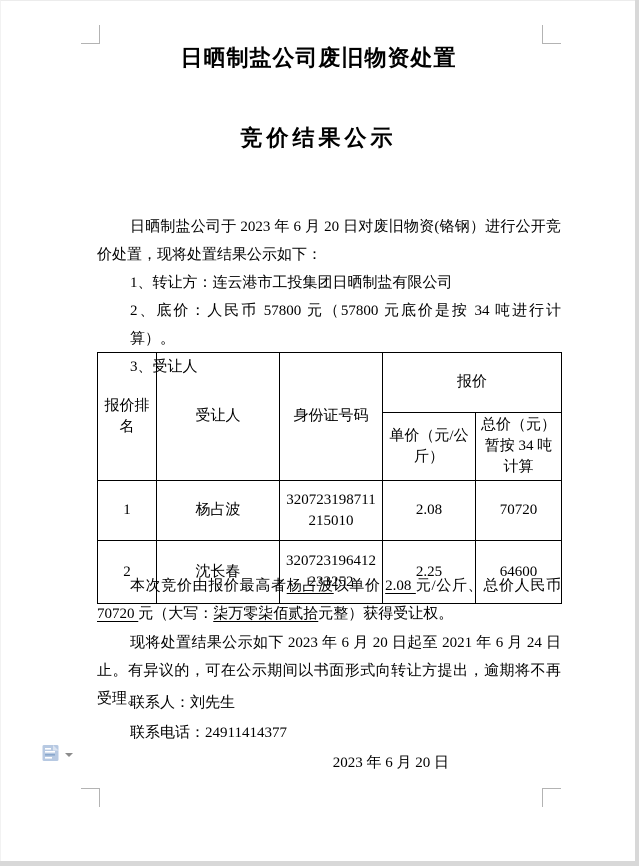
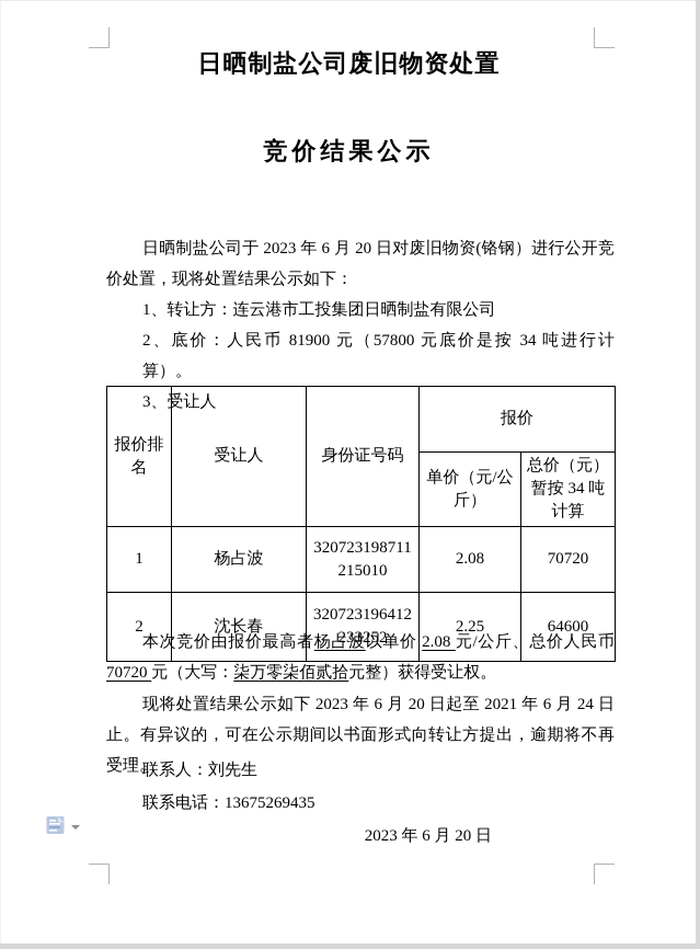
  日晒制盐公司废旧物资处置
  竞价结果公示
  日晒制盐公司于 2023 年 6 月 20 日对废旧物资(铬钢）进行公开竞价处置，现将处置结果公示如下：
  1、转让方：连云港市工投集团日晒制盐有限公司
- 2、底价：人民币 57800 元（57800 元底价是按 34 吨进行计算）。
+ 2、底价：人民币 81900 元（57800 元底价是按 34 吨进行计算）。
  3、受让人
  报价排名	受让人	身份证号码	报价
  单价（元/公斤）	总价（元）暂按 34 吨计算
  1	杨占波	320723198711215010	2.08	70720
  2	沈长春	320723196412233252	2.25	64600
  本次竞价由报价最高者杨占波以单价 2.08 元/公斤、总价人民币 70720 元（大写：柒万零柒佰贰拾元整）获得受让权。
  现将处置结果公示如下 2023 年 6 月 20 日起至 2021 年 6 月 24 日止。有异议的，可在公示期间以书面形式向转让方提出，逾期将不再受理。
  联系人：刘先生
- 联系电话：24911414377
+ 联系电话：13675269435
  2023 年 6 月 20 日
